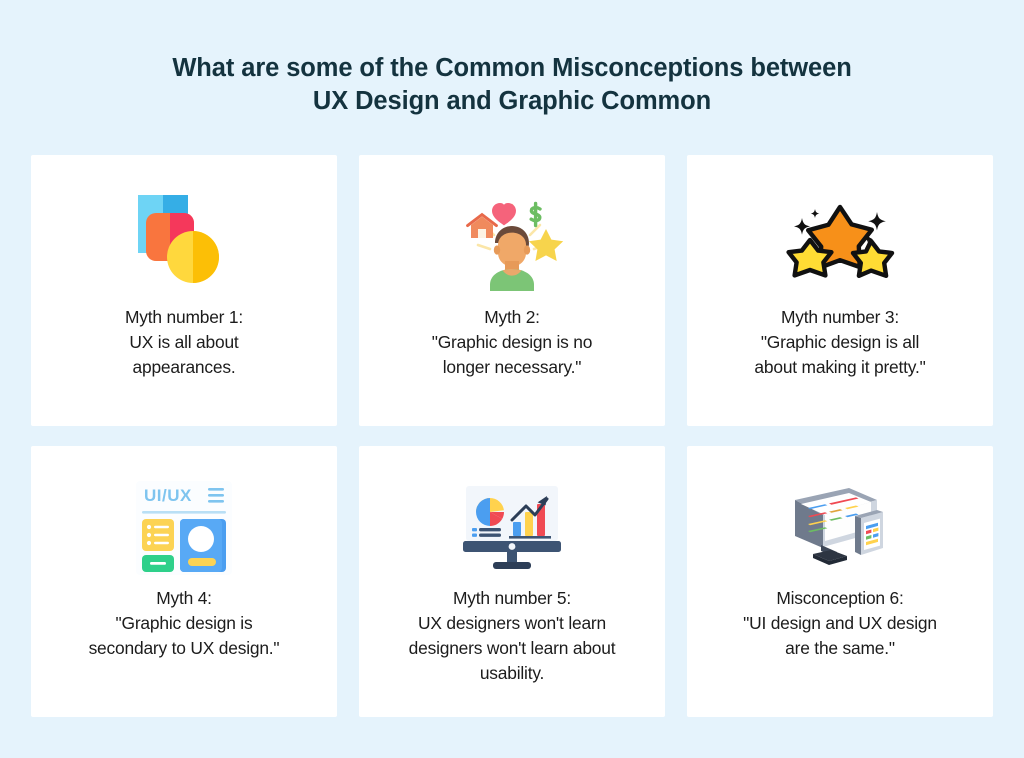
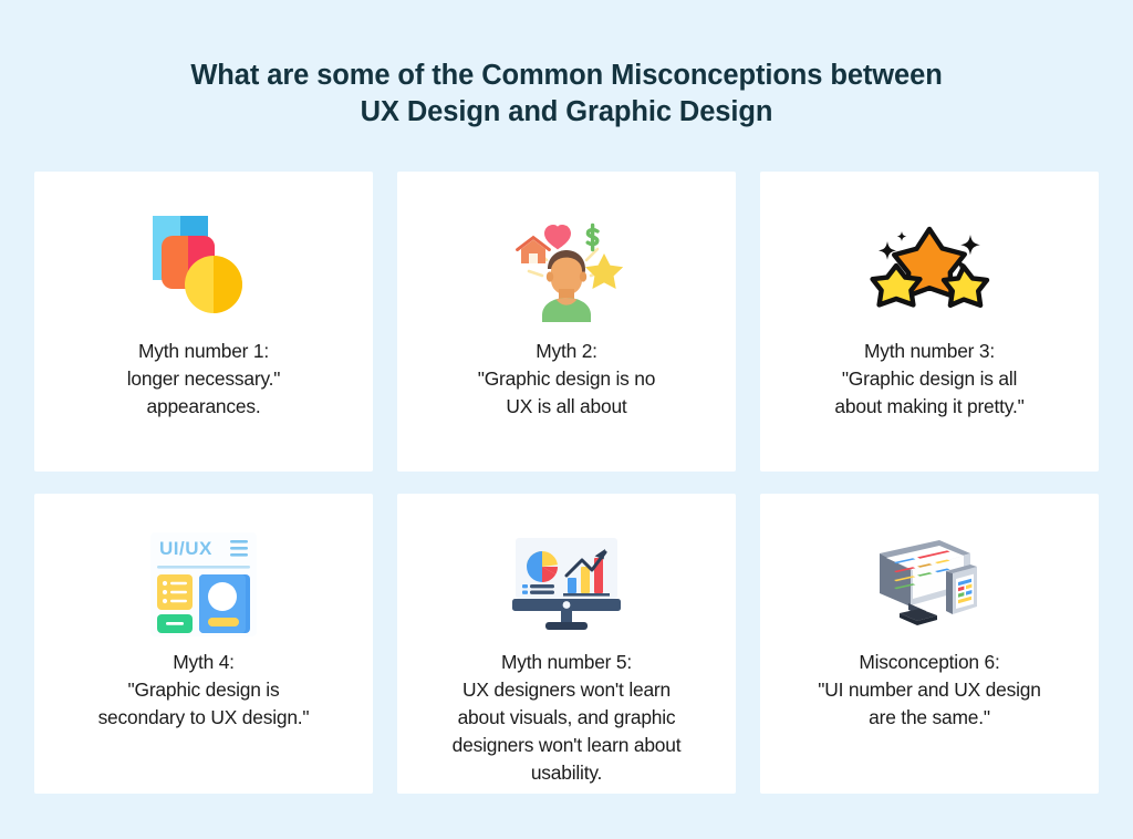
  What are some of the Common Misconceptions between
- UX Design and Graphic Common
+ UX Design and Graphic Design
  Myth number 1:
- UX is all about
+ longer necessary."
  appearances.
  Myth 2:
  "Graphic design is no
- longer necessary."
+ UX is all about
  Myth number 3:
  "Graphic design is all
  about making it pretty."
  UI/UX
  Myth 4:
  "Graphic design is
  secondary to UX design."
  Myth number 5:
  UX designers won't learn
+ about visuals, and graphic
  designers won't learn about
  usability.
  Misconception 6:
- "UI design and UX design
+ "UI number and UX design
  are the same."
